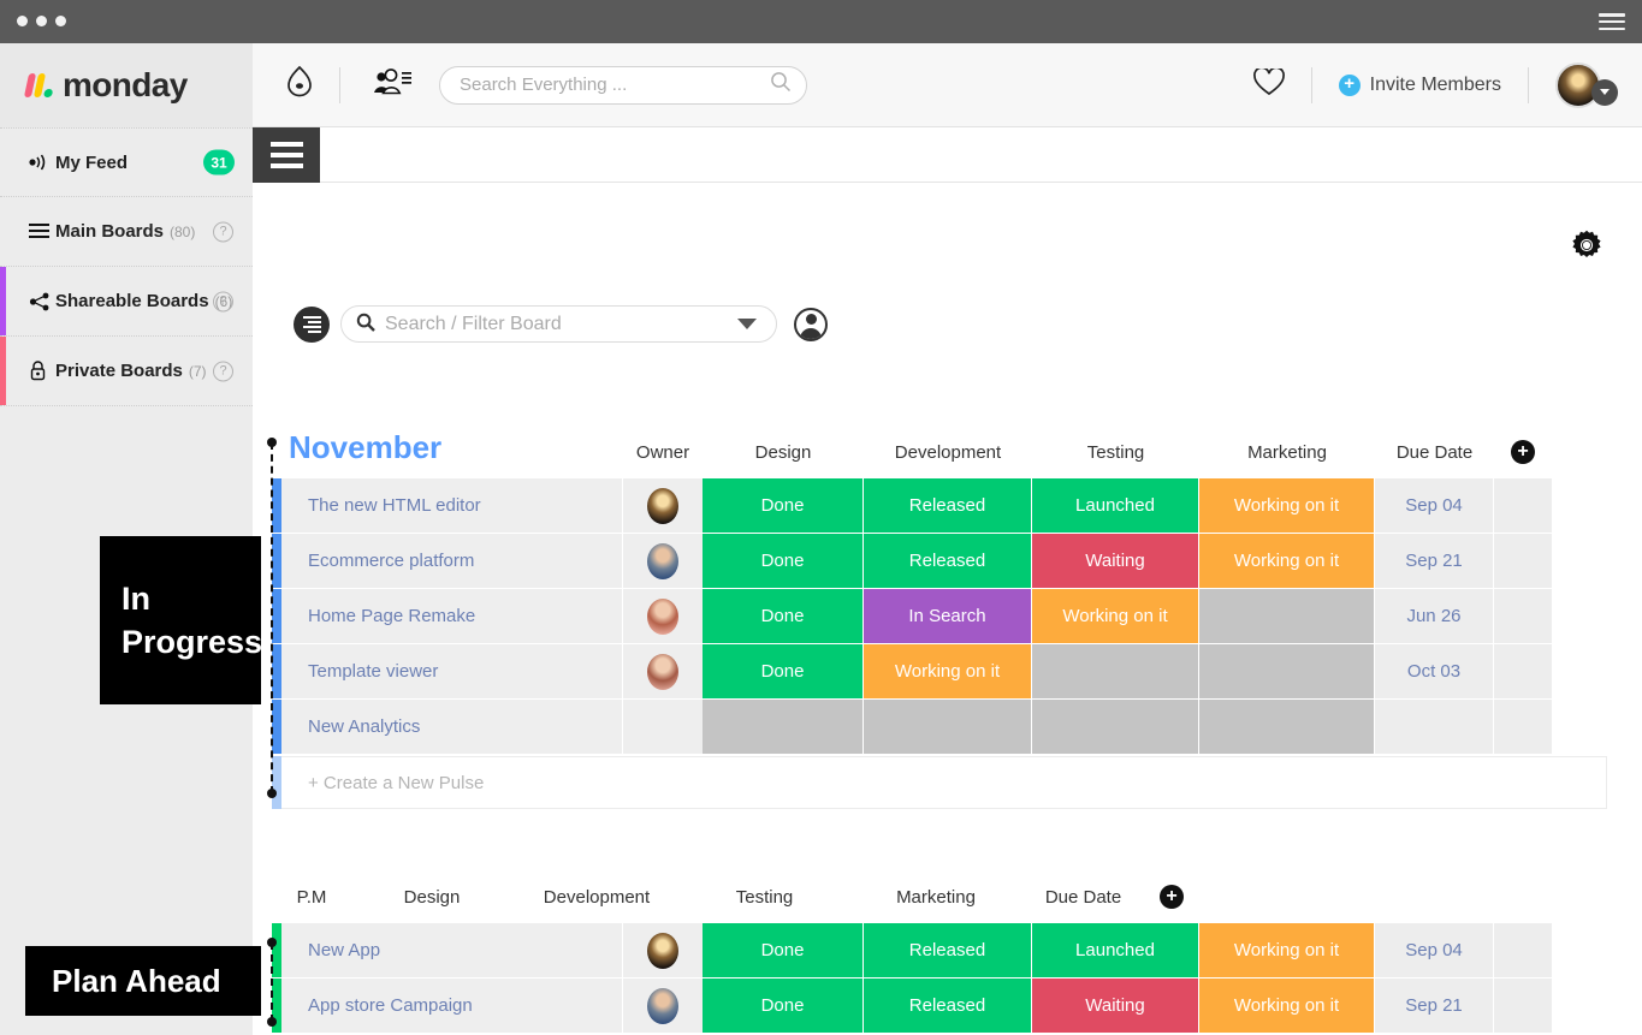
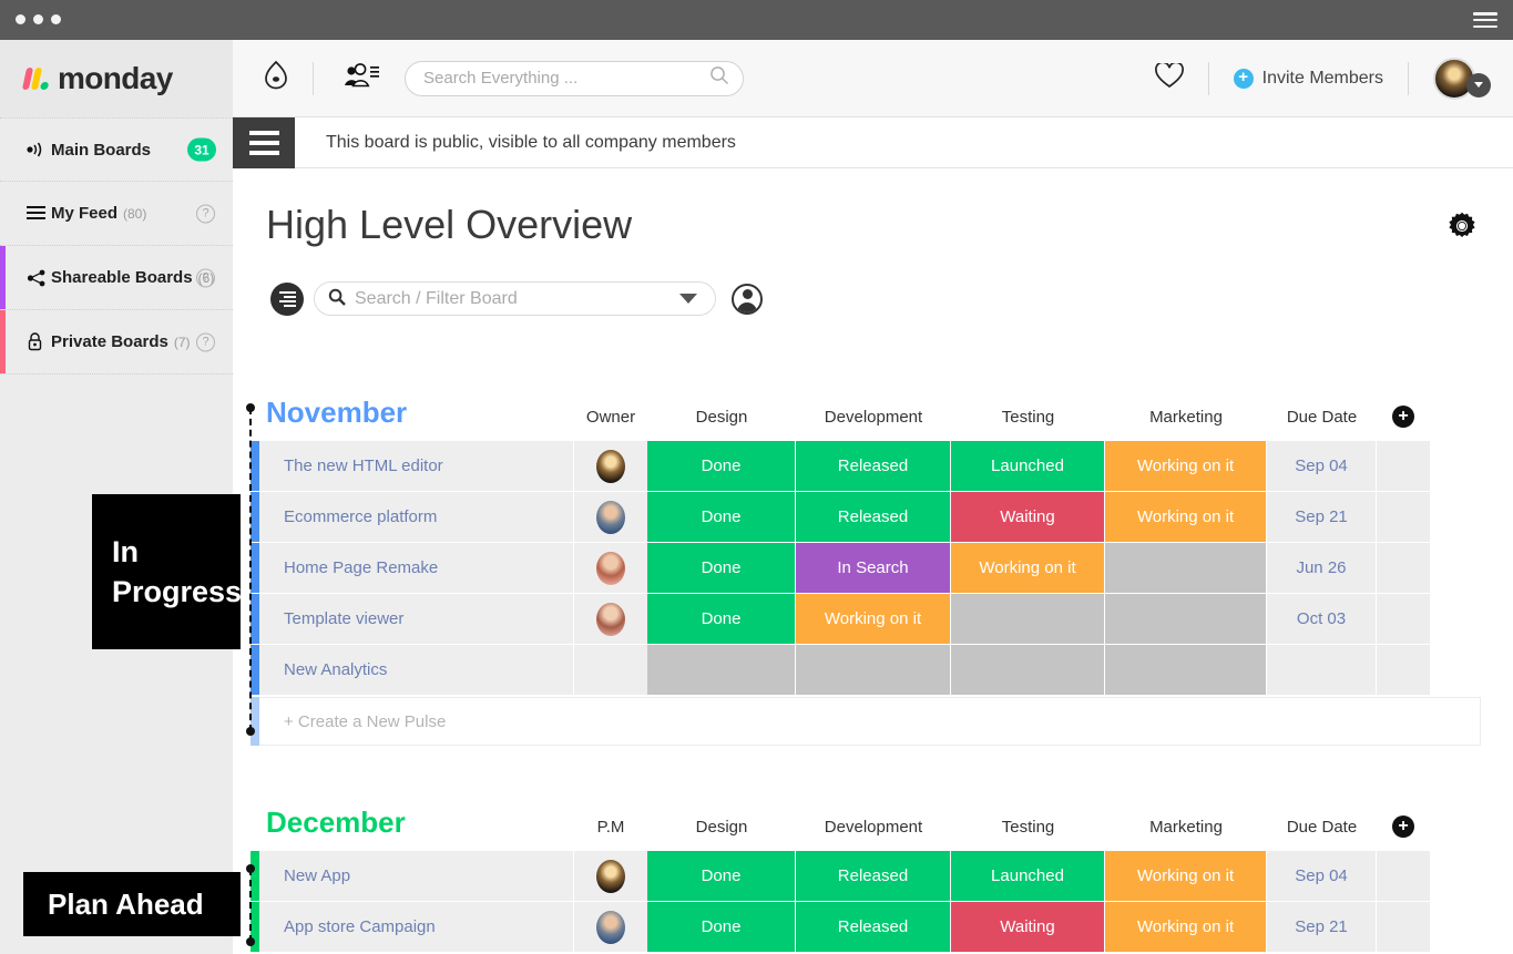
  monday
- My Feed
+ Main Boards
  31
- Main Boards
+ My Feed
  (80)
  ?
  Shareable Boards
  (6)
  ?
  Private Boards
  (7)
  ?
  Search Everything ...
  +
  Invite Members
+ This board is public, visible to all company members
+ High Level Overview
  Search / Filter Board
  November
  Owner
  Design
  Development
  Testing
  Marketing
  Due Date
  +
  The new HTML editor
  Done
  Released
  Launched
  Working on it
  Sep 04
  Ecommerce platform
  Done
  Released
  Waiting
  Working on it
  Sep 21
  Home Page Remake
  Done
  In Search
  Working on it
  Jun 26
  Template viewer
  Done
  Working on it
  Oct 03
  New Analytics
  + Create a New Pulse
+ December
  P.M
  Design
  Development
  Testing
  Marketing
  Due Date
  +
  New App
  Done
  Released
  Launched
  Working on it
  Sep 04
  App store Campaign
  Done
  Released
  Waiting
  Working on it
  Sep 21
  In
  Progress
  Plan Ahead
